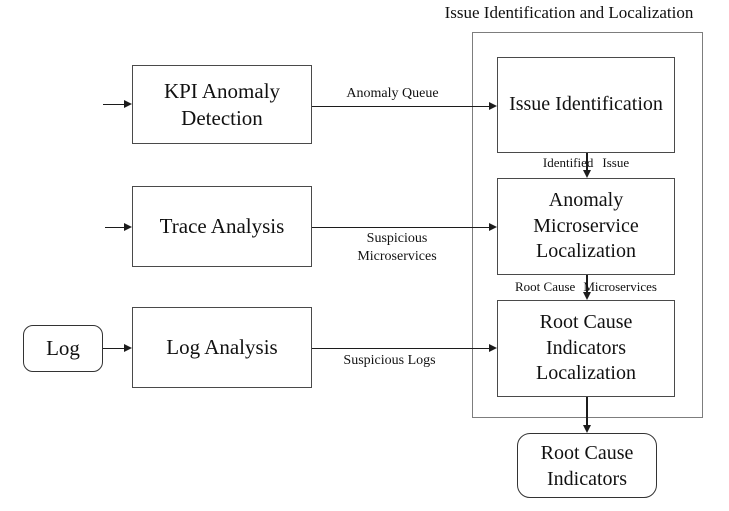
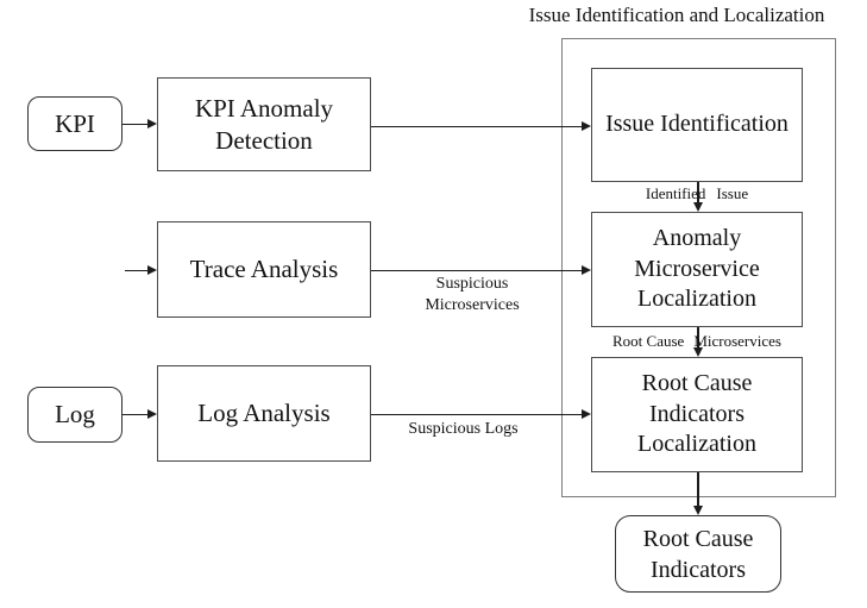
  Issue Identification and Localization
+ KPI
  Log
  KPI Anomaly Detection
  Trace Analysis
  Log Analysis
  Issue Identification
  Anomaly Microservice Localization
  Root Cause Indicators Localization
  Root Cause Indicators
- Anomaly Queue
  Suspicious Microservices
  Suspicious Logs
  Identified
  Issue
  Root Cause
  Microservices
